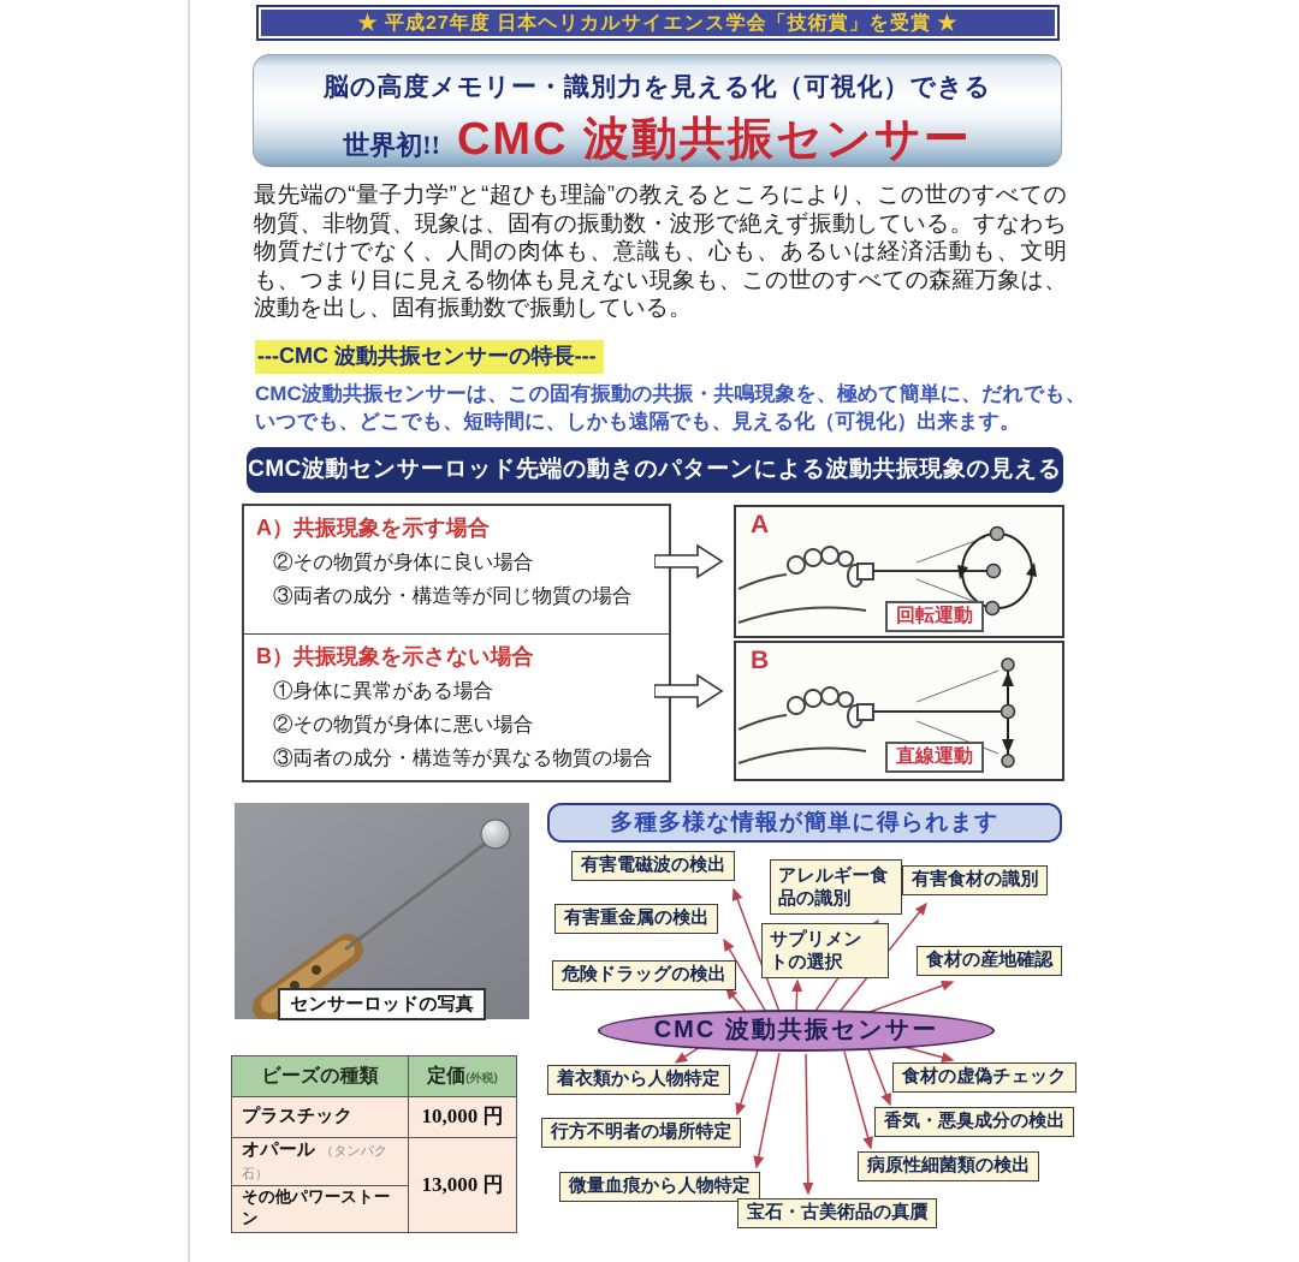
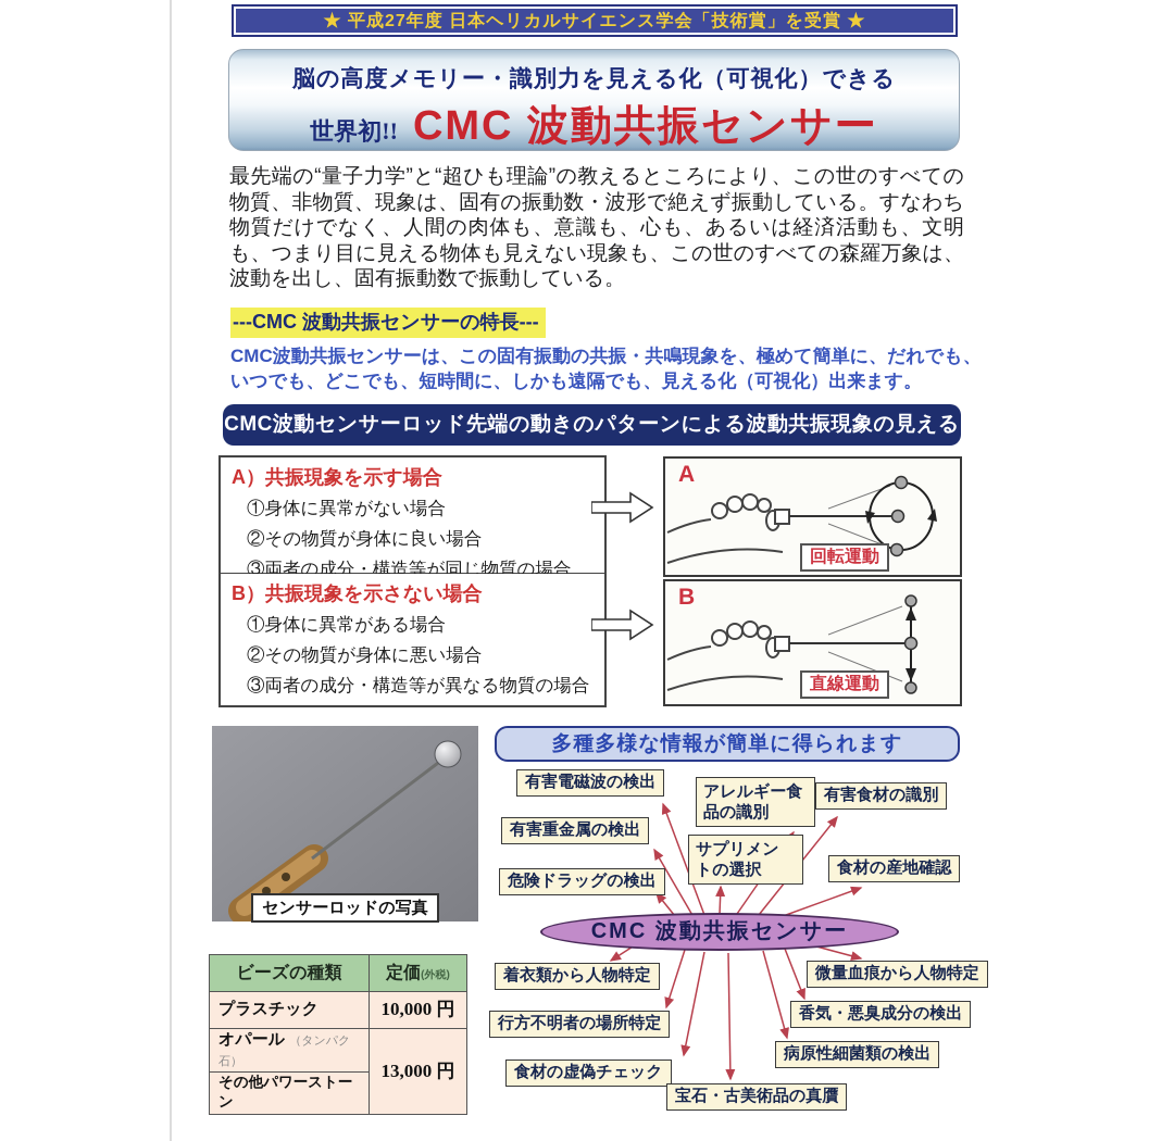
  ★ 平成27年度 日本ヘリカルサイエンス学会「技術賞」を受賞 ★
  脳の高度メモリー・識別力を見える化（可視化）できる
  世界初!!
  CMC 波動共振センサー
  最先端の“量子力学”と“超ひも理論”の教えるところにより、この世のすべての物質、非物質、現象は、固有の振動数・波形で絶えず振動している。すなわち物質だけでなく、人間の肉体も、意識も、心も、あるいは経済活動も、文明も、つまり目に見える物体も見えない現象も、この世のすべての森羅万象は、波動を出し、固有振動数で振動している。
  ---CMC 波動共振センサーの特長---
  CMC波動共振センサーは、この固有振動の共振・共鳴現象を、極めて簡単に、だれでも、いつでも、どこでも、短時間に、しかも遠隔でも、見える化（可視化）出来ます。
  CMC波動センサーロッド先端の動きのパターンによる波動共振現象の見える
  A）共振現象を示す場合
+ ①身体に異常がない場合
  ②その物質が身体に良い場合
  ③両者の成分・構造等が同じ物質の場合
  B）共振現象を示さない場合
  ①身体に異常がある場合
  ②その物質が身体に悪い場合
  ③両者の成分・構造等が異なる物質の場合
  A
  回転運動
  B
  直線運動
  センサーロッドの写真
  多種多様な情報が簡単に得られます
  有害電磁波の検出
  アレルギー食品の識別
  有害食材の識別
  有害重金属の検出
  サプリメントの選択
  食材の産地確認
  危険ドラッグの検出
  CMC 波動共振センサー
  着衣類から人物特定
- 食材の虚偽チェック
+ 微量血痕から人物特定
  行方不明者の場所特定
  香気・悪臭成分の検出
  病原性細菌類の検出
- 微量血痕から人物特定
+ 食材の虚偽チェック
  宝石・古美術品の真贋
  ビーズの種類	定価(外税)
  プラスチック	10,000 円
  オパール （タンパク石）	13,000 円
  その他パワーストーン
